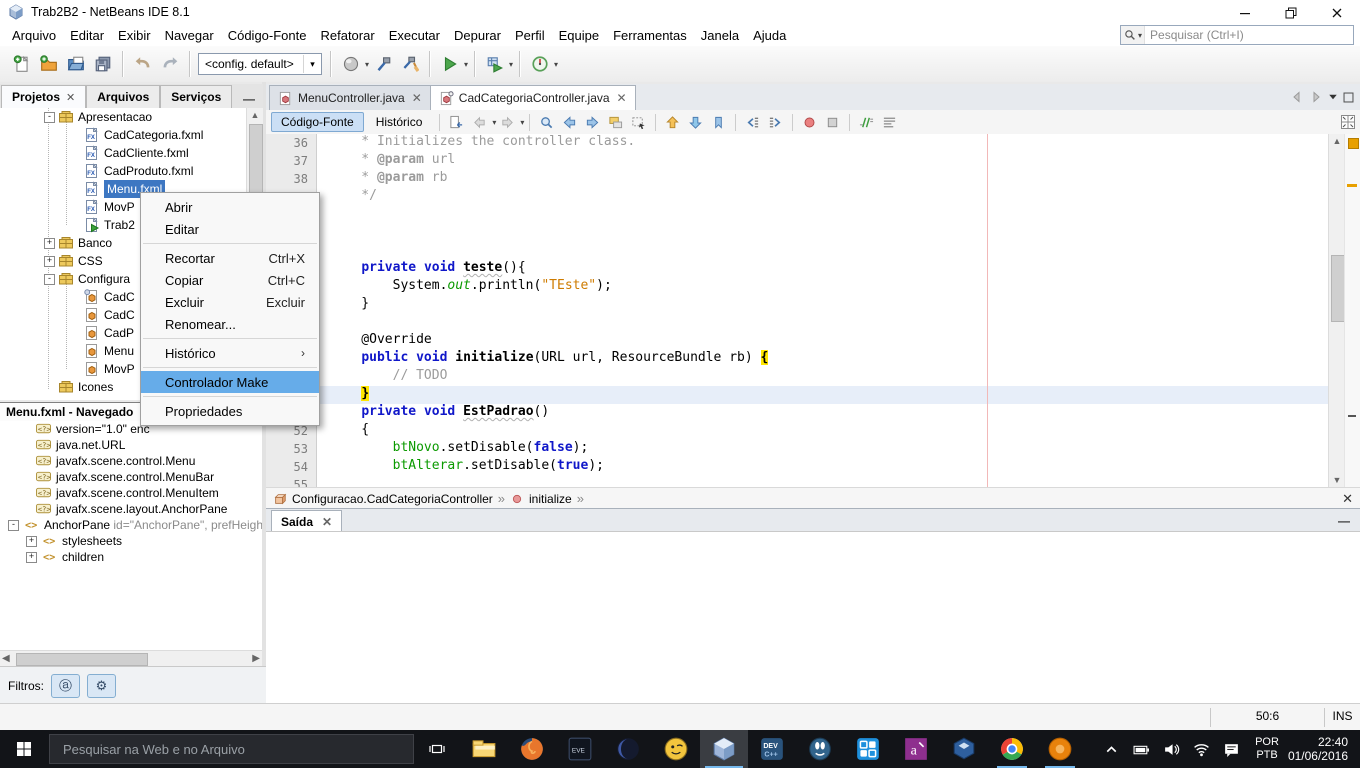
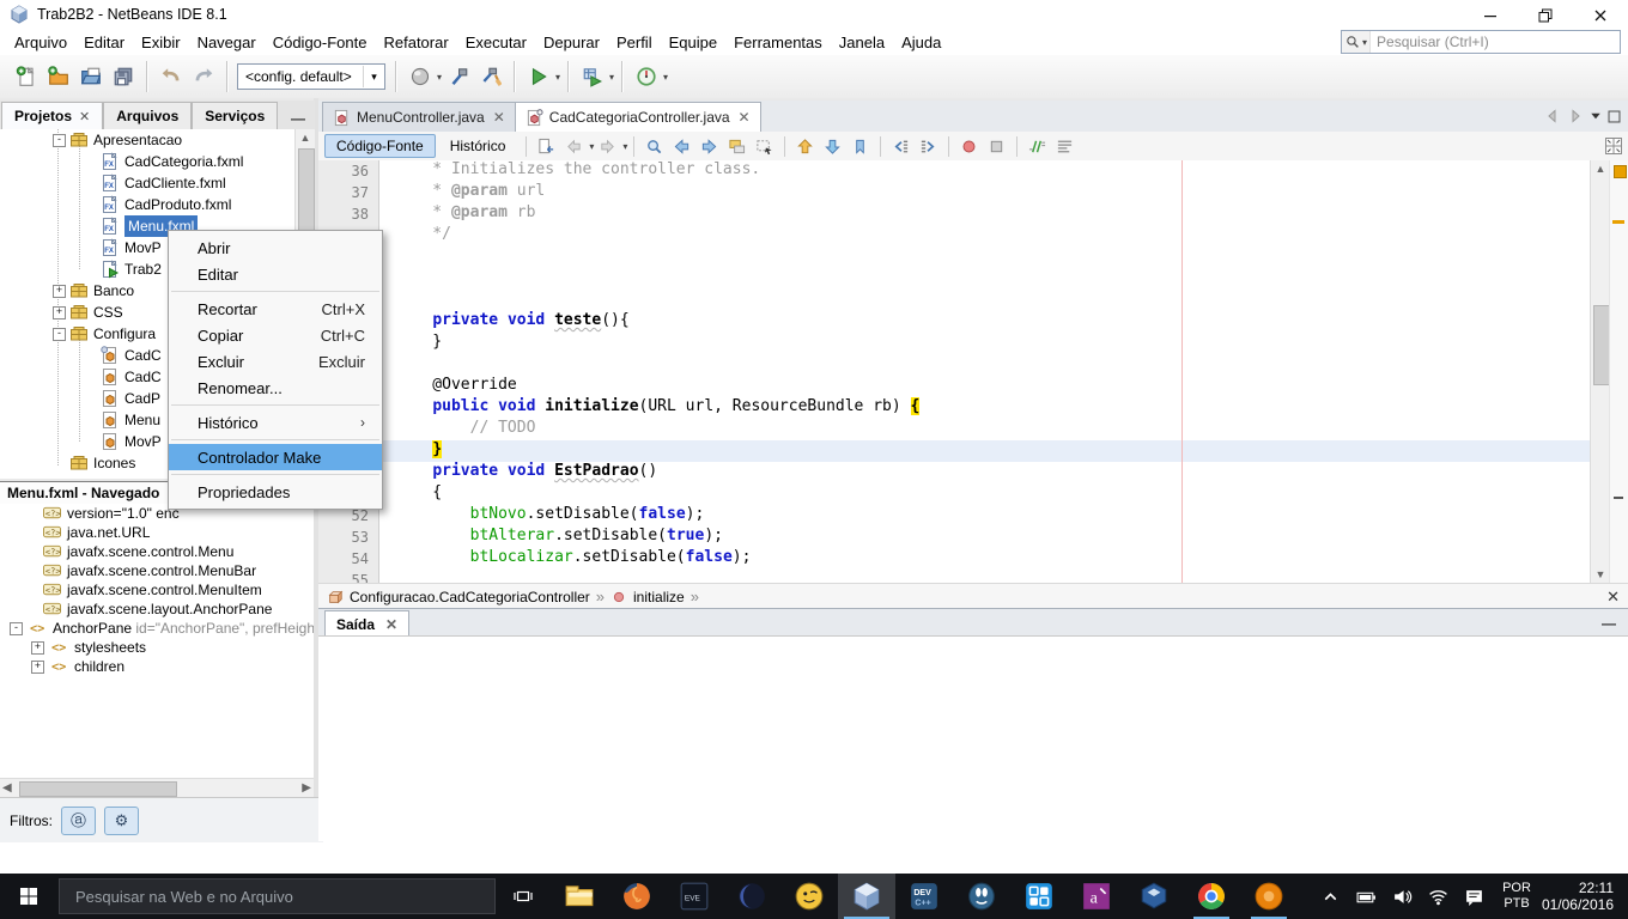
  Trab2B2 - NetBeans IDE 8.1
  Arquivo
  Editar
  Exibir
  Navegar
  Código-Fonte
  Refatorar
  Executar
  Depurar
  Perfil
  Equipe
  Ferramentas
  Janela
  Ajuda
  ▾
  Pesquisar (Ctrl+I)
  <config. default>
  ▾
  ▾
  ▾
  ▾
  ▾
  Projetos
  ✕
  Arquivos
  Serviços
  —
  -
  Apresentacao
  CadCategoria.fxml
  CadCliente.fxml
  CadProduto.fxml
  Menu.fxml
  MovP
  Trab2
  +
  Banco
  +
  CSS
  -
  Configura
  CadC
  CadC
  CadP
  Menu
  MovP
  Icones
  ▲
  Menu.fxml - Navegado
  <?>
  version="1.0" enc
  <?>
  java.net.URL
  <?>
  javafx.scene.control.Menu
  <?>
  javafx.scene.control.MenuBar
  <?>
  javafx.scene.control.MenuItem
  <?>
  javafx.scene.layout.AnchorPane
  -
  <>
  AnchorPane id="AnchorPane", prefHeigh
  +
  <>
  stylesheets
  +
  <>
  children
  ◀
  ▶
  Filtros:
  ⓐ
  ⚙
  MenuController.java
  ✕
  CadCategoriaController.java
  ✕
  Código-Fonte
  Histórico
  ▾
  ▾
  36
  37
  38
  52
  53
  54
  55
  * Initializes the controller class.
  * @param url
  * @param rb
  */
  private void teste(){
- System.out.println("TEste");
  }
  @Override
  public void initialize(URL url, ResourceBundle rb) {
  // TODO
  }
  private void EstPadrao()
  {
  btNovo.setDisable(false);
  btAlterar.setDisable(true);
+ btLocalizar.setDisable(false);
  ▲
  ▼
  Configuracao.CadCategoriaController
  »
  initialize
  »
  ✕
  Saída
  ✕
  —
- 50:6
- INS
  Pesquisar na Web e no Arquivo
  a
  POR
  PTB
- 22:40
+ 22:11
  01/06/2016
  Abrir
  Editar
  Recortar
  Ctrl+X
  Copiar
  Ctrl+C
  Excluir
  Excluir
  Renomear...
  Histórico
  ›
  Controlador Make
  Propriedades
